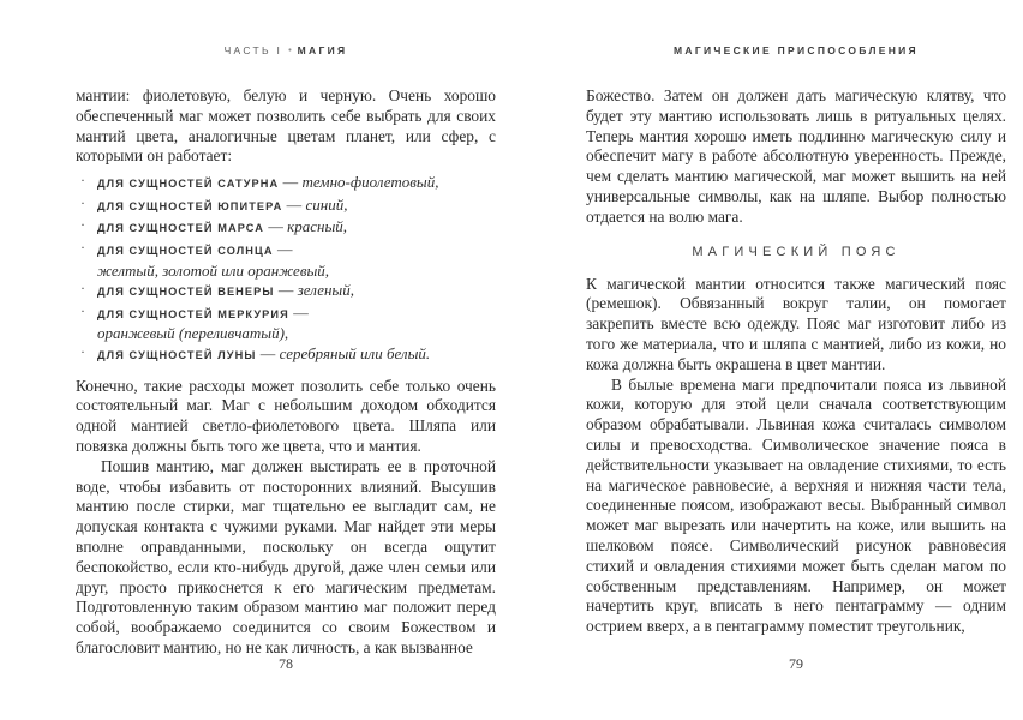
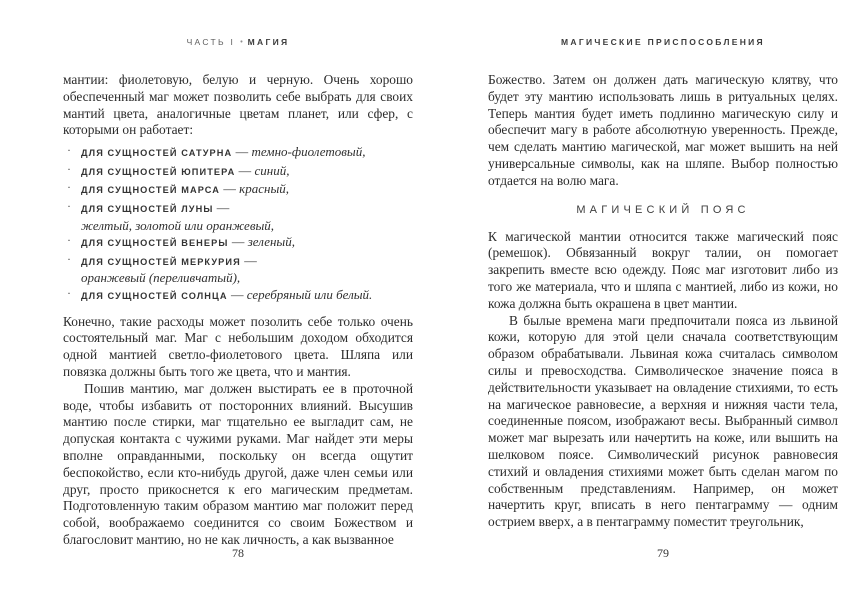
  ЧАСТЬ I МАГИЯ
  мантии: фиолетовую, белую и черную. Очень хорошо обеспеченный маг может позволить себе выбрать для своих мантий цвета, аналогичные цветам планет, или сфер, с которыми он работает:
  ·
  ДЛЯ СУЩНОСТЕЙ САТУРНА — темно-фиолетовый,
  ·
  ДЛЯ СУЩНОСТЕЙ ЮПИТЕРА — синий,
  ·
  ДЛЯ СУЩНОСТЕЙ МАРСА — красный,
  ·
- ДЛЯ СУЩНОСТЕЙ СОЛНЦА —
+ ДЛЯ СУЩНОСТЕЙ ЛУНЫ —
  желтый, золотой или оранжевый,
  ·
  ДЛЯ СУЩНОСТЕЙ ВЕНЕРЫ — зеленый,
  ·
  ДЛЯ СУЩНОСТЕЙ МЕРКУРИЯ —
  оранжевый (переливчатый),
  ·
- ДЛЯ СУЩНОСТЕЙ ЛУНЫ — серебряный или белый.
+ ДЛЯ СУЩНОСТЕЙ СОЛНЦА — серебряный или белый.
  Конечно, такие расходы может позолить себе только очень состоятельный маг. Маг с небольшим доходом обходится одной мантией светло-фиолетового цвета. Шляпа или повязка должны быть того же цвета, что и мантия.
  Пошив мантию, маг должен выстирать ее в проточной воде, чтобы избавить от посторонних влияний. Высушив мантию после стирки, маг тщательно ее выгладит сам, не допуская контакта с чужими руками. Маг найдет эти меры вполне оправданными, поскольку он всегда ощутит беспокойство, если кто-нибудь другой, даже член семьи или друг, просто прикоснется к его магическим предметам. Подготовленную таким образом мантию маг положит перед собой, воображаемо соединится со своим Божеством и благословит мантию, но не как личность, а как вызванное
  78
  МАГИЧЕСКИЕ ПРИСПОСОБЛЕНИЯ
- Божество. Затем он должен дать магическую клятву, что будет эту мантию использовать лишь в ритуальных целях. Теперь мантия хорошо иметь подлинно магическую силу и обеспечит магу в работе абсолютную уверенность. Прежде, чем сделать мантию магической, маг может вышить на ней универсальные символы, как на шляпе. Выбор полностью отдается на волю мага.
+ Божество. Затем он должен дать магическую клятву, что будет эту мантию использовать лишь в ритуальных целях. Теперь мантия будет иметь подлинно магическую силу и обеспечит магу в работе абсолютную уверенность. Прежде, чем сделать мантию магической, маг может вышить на ней универсальные символы, как на шляпе. Выбор полностью отдается на волю мага.
  МАГИЧЕСКИЙ ПОЯС
  К магической мантии относится также магический пояс (ремешок). Обвязанный вокруг талии, он помогает закрепить вместе всю одежду. Пояс маг изготовит либо из того же материала, что и шляпа с мантией, либо из кожи, но кожа должна быть окрашена в цвет мантии.
  В былые времена маги предпочитали пояса из львиной кожи, которую для этой цели сначала соответствующим образом обрабатывали. Львиная кожа считалась символом силы и превосходства. Символическое значение пояса в действительности указывает на овладение стихиями, то есть на магическое равновесие, а верхняя и нижняя части тела, соединенные поясом, изображают весы. Выбранный символ может маг вырезать или начертить на коже, или вышить на шелковом поясе. Символический рисунок равновесия стихий и овладения стихиями может быть сделан магом по собственным представлениям. Например, он может начертить круг, вписать в него пентаграмму — одним острием вверх, а в пентаграмму поместит треугольник,
  79
